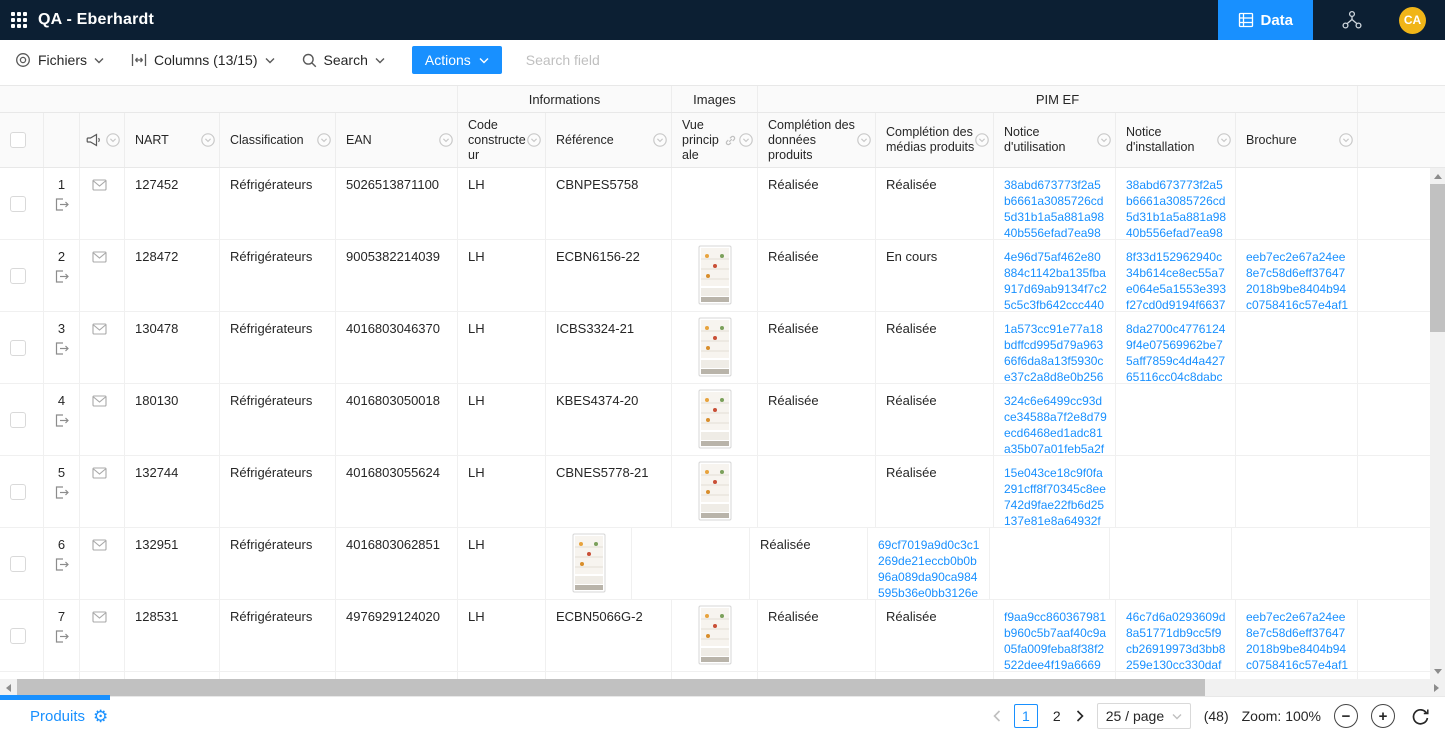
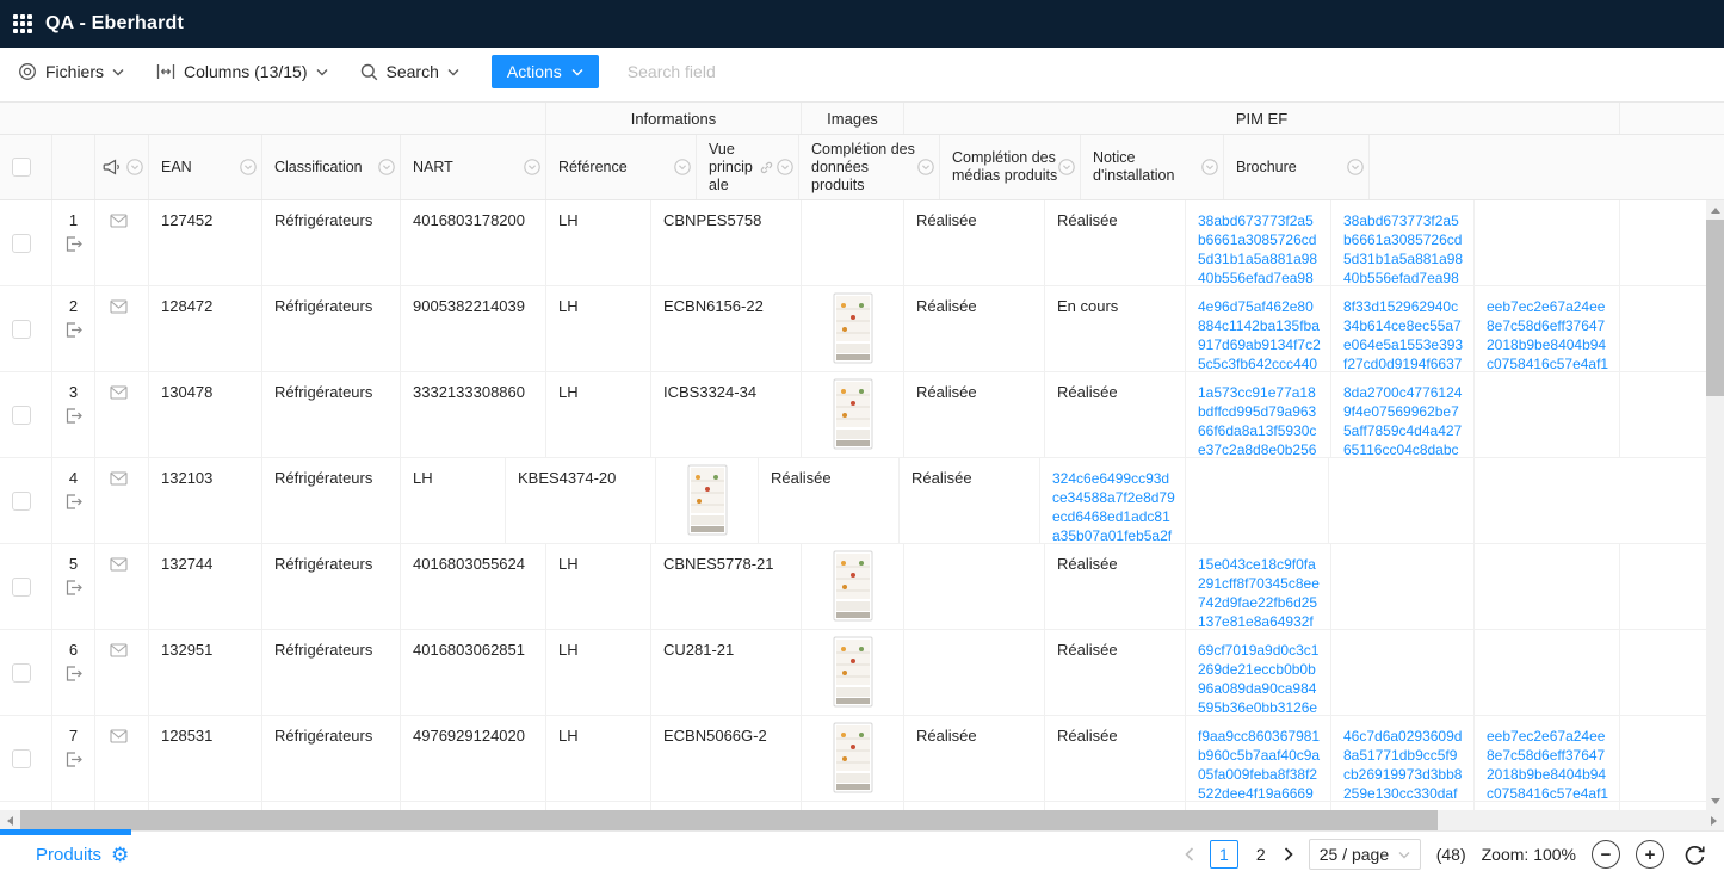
  QA - Eberhardt
- Data
- CA
  Fichiers
  Columns (13/15)
  Search
  Actions
  Search field
  Informations
  Images
  PIM EF
- NART
+ EAN
  Classification
- EAN
+ NART
- Code constructeur
  Référence
  Vue principale
  Complétion des données produits
  Complétion des médias produits
- Notice d'utilisation
  Notice d'installation
  Brochure
  1
  127452
  Réfrigérateurs
- 5026513871100
+ 4016803178200
  LH
  CBNPES5758
  Réalisée
  Réalisée
  38abd673773f2a5b6661a3085726cd5d31b1a5a881a9840b556efad7ea98
  38abd673773f2a5b6661a3085726cd5d31b1a5a881a9840b556efad7ea98
  2
  128472
  Réfrigérateurs
  9005382214039
  LH
  ECBN6156-22
  Réalisée
  En cours
  4e96d75af462e80884c1142ba135fba917d69ab9134f7c25c5c3fb642ccc440
  8f33d152962940c34b614ce8ec55a7e064e5a1553e393f27cd0d9194f6637
  eeb7ec2e67a24ee8e7c58d6eff376472018b9be8404b94c0758416c57e4af1
  3
  130478
  Réfrigérateurs
- 4016803046370
+ 3332133308860
  LH
- ICBS3324-21
+ ICBS3324-34
  Réalisée
  Réalisée
  1a573cc91e77a18bdffcd995d79a96366f6da8a13f5930ce37c2a8d8e0b256
  8da2700c47761249f4e07569962be75aff7859c4d4a42765116cc04c8dabc
  4
- 180130
+ 132103
  Réfrigérateurs
- 4016803050018
  LH
  KBES4374-20
  Réalisée
  Réalisée
  324c6e6499cc93dce34588a7f2e8d79ecd6468ed1adc81a35b07a01feb5a2f
  5
  132744
  Réfrigérateurs
  4016803055624
  LH
  CBNES5778-21
  Réalisée
  15e043ce18c9f0fa291cff8f70345c8ee742d9fae22fb6d25137e81e8a64932f
  6
  132951
  Réfrigérateurs
  4016803062851
  LH
+ CU281-21
  Réalisée
  69cf7019a9d0c3c1269de21eccb0b0b96a089da90ca984595b36e0bb3126e
  7
  128531
  Réfrigérateurs
  4976929124020
  LH
  ECBN5066G-2
  Réalisée
  Réalisée
  f9aa9cc860367981b960c5b7aaf40c9a05fa009feba8f38f2522dee4f19a6669
  46c7d6a0293609d8a51771db9cc5f9cb26919973d3bb8259e130cc330daf
  eeb7ec2e67a24ee8e7c58d6eff376472018b9be8404b94c0758416c57e4af1
  Produits
  ⚙
  1
  2
  25 / page
  (48)
  Zoom: 100%
  −
  +
